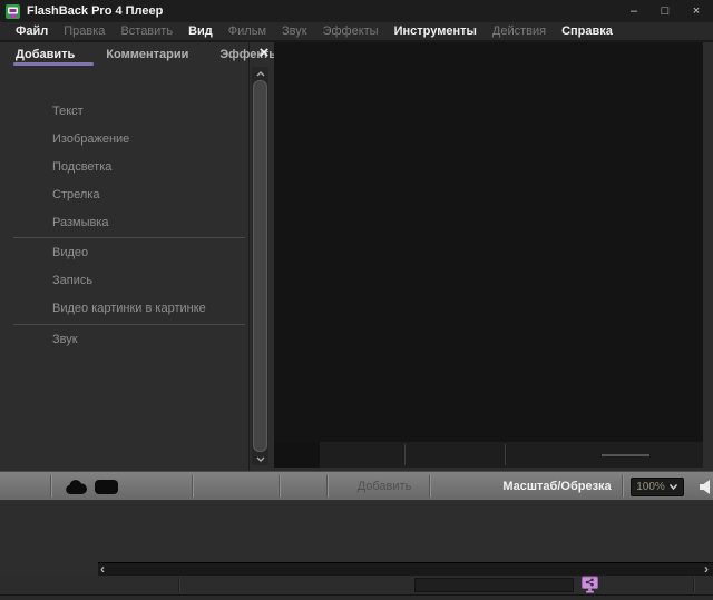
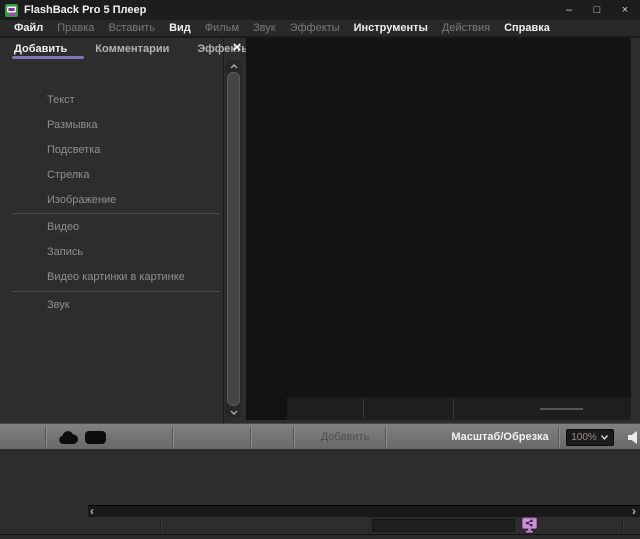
- FlashBack Pro 4 Плеер
+ FlashBack Pro 5 Плеер
  –
  □
  ×
  Файл
  Правка
  Вставить
  Вид
  Фильм
  Звук
  Эффекты
  Инструменты
  Действия
  Справка
  Добавить
  Комментарии
  Эффект
  Текст
- Изображение
+ Размывка
  Подсветка
  Стрелка
- Размывка
+ Изображение
  Видео
  Запись
  Видео картинки в картинке
  Звук
  ×
  Добавить
  Масштаб/Обрезка
  100%
  ‹
  ›
